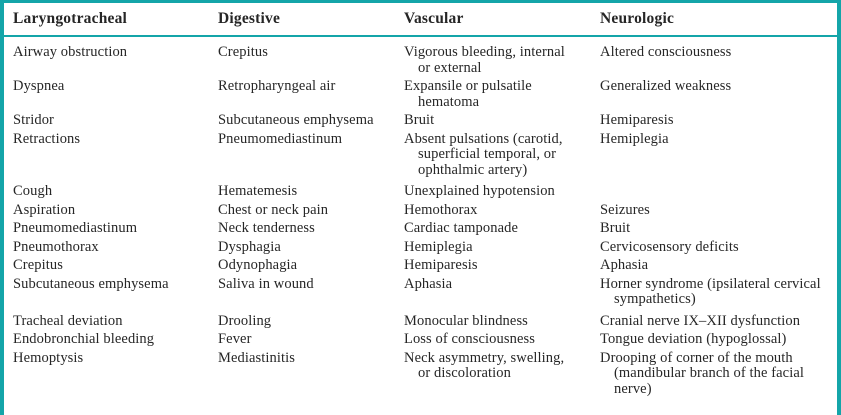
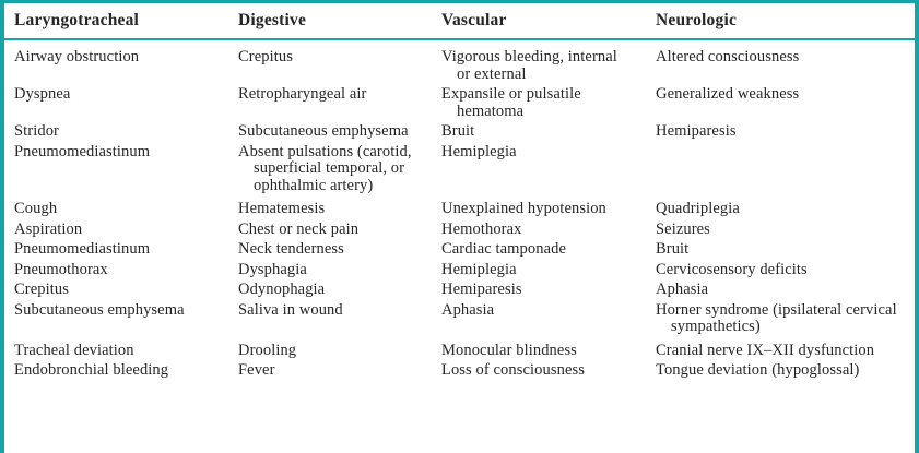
  Laryngotracheal
  Digestive
  Vascular
  Neurologic
  Airway obstruction
  Crepitus
  Vigorous bleeding, internal
  or external
  Altered consciousness
  Dyspnea
  Retropharyngeal air
  Expansile or pulsatile
  hematoma
  Generalized weakness
  Stridor
  Subcutaneous emphysema
  Bruit
  Hemiparesis
- Retractions
  Pneumomediastinum
  Absent pulsations (carotid,
  superficial temporal, or
  ophthalmic artery)
  Hemiplegia
  Cough
  Hematemesis
  Unexplained hypotension
+ Quadriplegia
  Aspiration
  Chest or neck pain
  Hemothorax
  Seizures
  Pneumomediastinum
  Neck tenderness
  Cardiac tamponade
  Bruit
  Pneumothorax
  Dysphagia
  Hemiplegia
  Cervicosensory deficits
  Crepitus
  Odynophagia
  Hemiparesis
  Aphasia
  Subcutaneous emphysema
  Saliva in wound
  Aphasia
  Horner syndrome (ipsilateral cervical
  sympathetics)
  Tracheal deviation
  Drooling
  Monocular blindness
  Cranial nerve IX–XII dysfunction
  Endobronchial bleeding
  Fever
  Loss of consciousness
  Tongue deviation (hypoglossal)
- Hemoptysis
- Mediastinitis
- Neck asymmetry, swelling,
- or discoloration
- Drooping of corner of the mouth
- (mandibular branch of the facial
- nerve)
